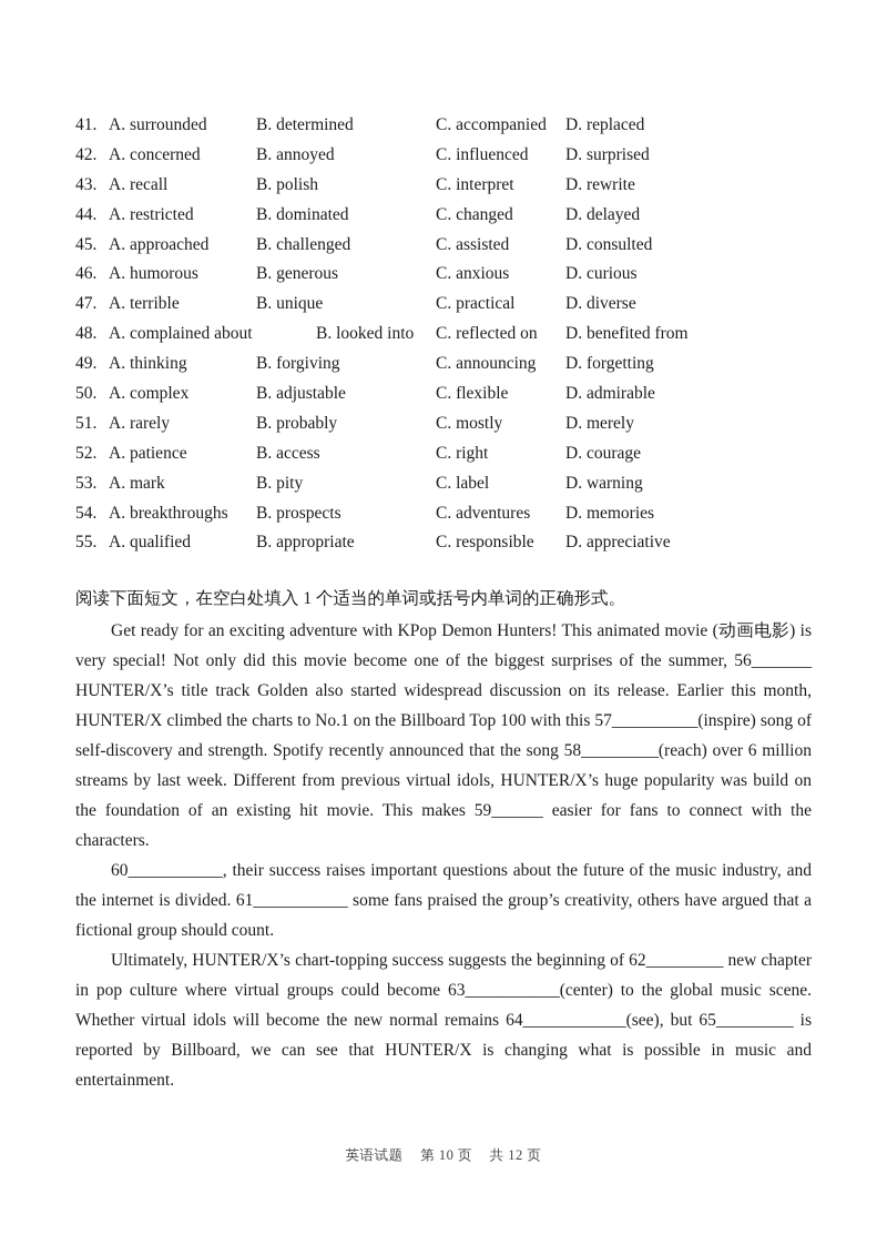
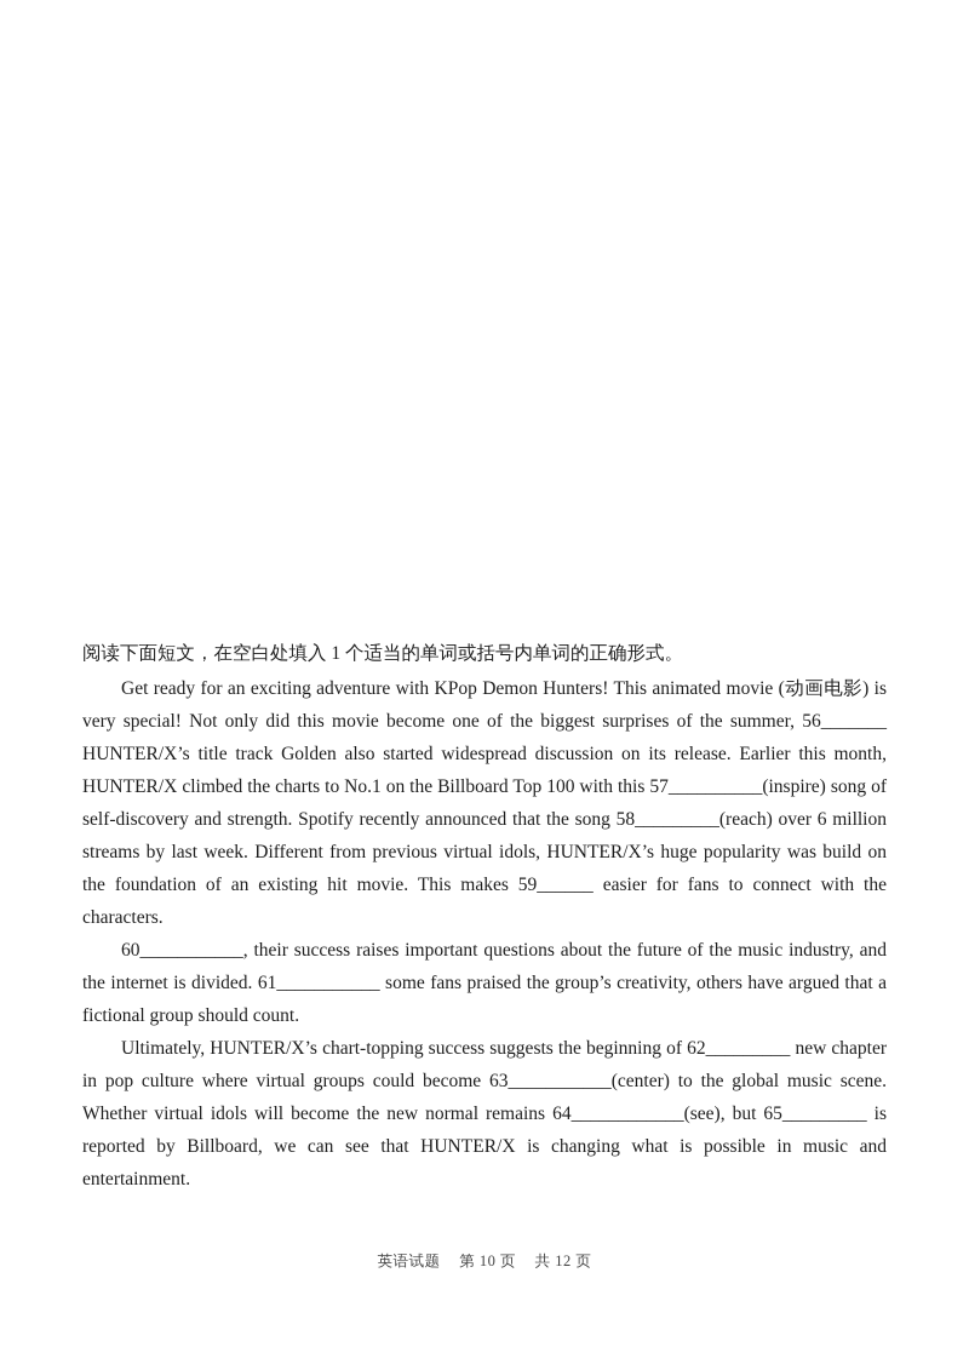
- 41.
- A. surrounded
- B. determined
- C. accompanied
- D. replaced
- 42.
- A. concerned
- B. annoyed
- C. influenced
- D. surprised
- 43.
- A. recall
- B. polish
- C. interpret
- D. rewrite
- 44.
- A. restricted
- B. dominated
- C. changed
- D. delayed
- 45.
- A. approached
- B. challenged
- C. assisted
- D. consulted
- 46.
- A. humorous
- B. generous
- C. anxious
- D. curious
- 47.
- A. terrible
- B. unique
- C. practical
- D. diverse
- 48.
- A. complained about
- B. looked into
- C. reflected on
- D. benefited from
- 49.
- A. thinking
- B. forgiving
- C. announcing
- D. forgetting
- 50.
- A. complex
- B. adjustable
- C. flexible
- D. admirable
- 51.
- A. rarely
- B. probably
- C. mostly
- D. merely
- 52.
- A. patience
- B. access
- C. right
- D. courage
- 53.
- A. mark
- B. pity
- C. label
- D. warning
- 54.
- A. breakthroughs
- B. prospects
- C. adventures
- D. memories
- 55.
- A. qualified
- B. appropriate
- C. responsible
- D. appreciative
  阅读下面短文，在空白处填入 1 个适当的单词或括号内单词的正确形式。
  Get ready for an exciting adventure with KPop Demon Hunters! This animated movie (动画电影) is very special! Not only did this movie become one of the biggest surprises of the summer, 56_______ HUNTER/X’s title track Golden also started widespread discussion on its release. Earlier this month, HUNTER/X climbed the charts to No.1 on the Billboard Top 100 with this 57__________(inspire) song of self-discovery and strength. Spotify recently announced that the song 58_________(reach) over 6 million streams by last week. Different from previous virtual idols, HUNTER/X’s huge popularity was build on the foundation of an existing hit movie. This makes 59______ easier for fans to connect with the characters.
  60___________, their success raises important questions about the future of the music industry, and the internet is divided. 61___________ some fans praised the group’s creativity, others have argued that a fictional group should count.
  Ultimately, HUNTER/X’s chart-topping success suggests the beginning of 62_________ new chapter in pop culture where virtual groups could become 63___________(center) to the global music scene. Whether virtual idols will become the new normal remains 64____________(see), but 65_________ is reported by Billboard, we can see that HUNTER/X is changing what is possible in music and entertainment.
  英语试题 第 10 页 共 12 页
